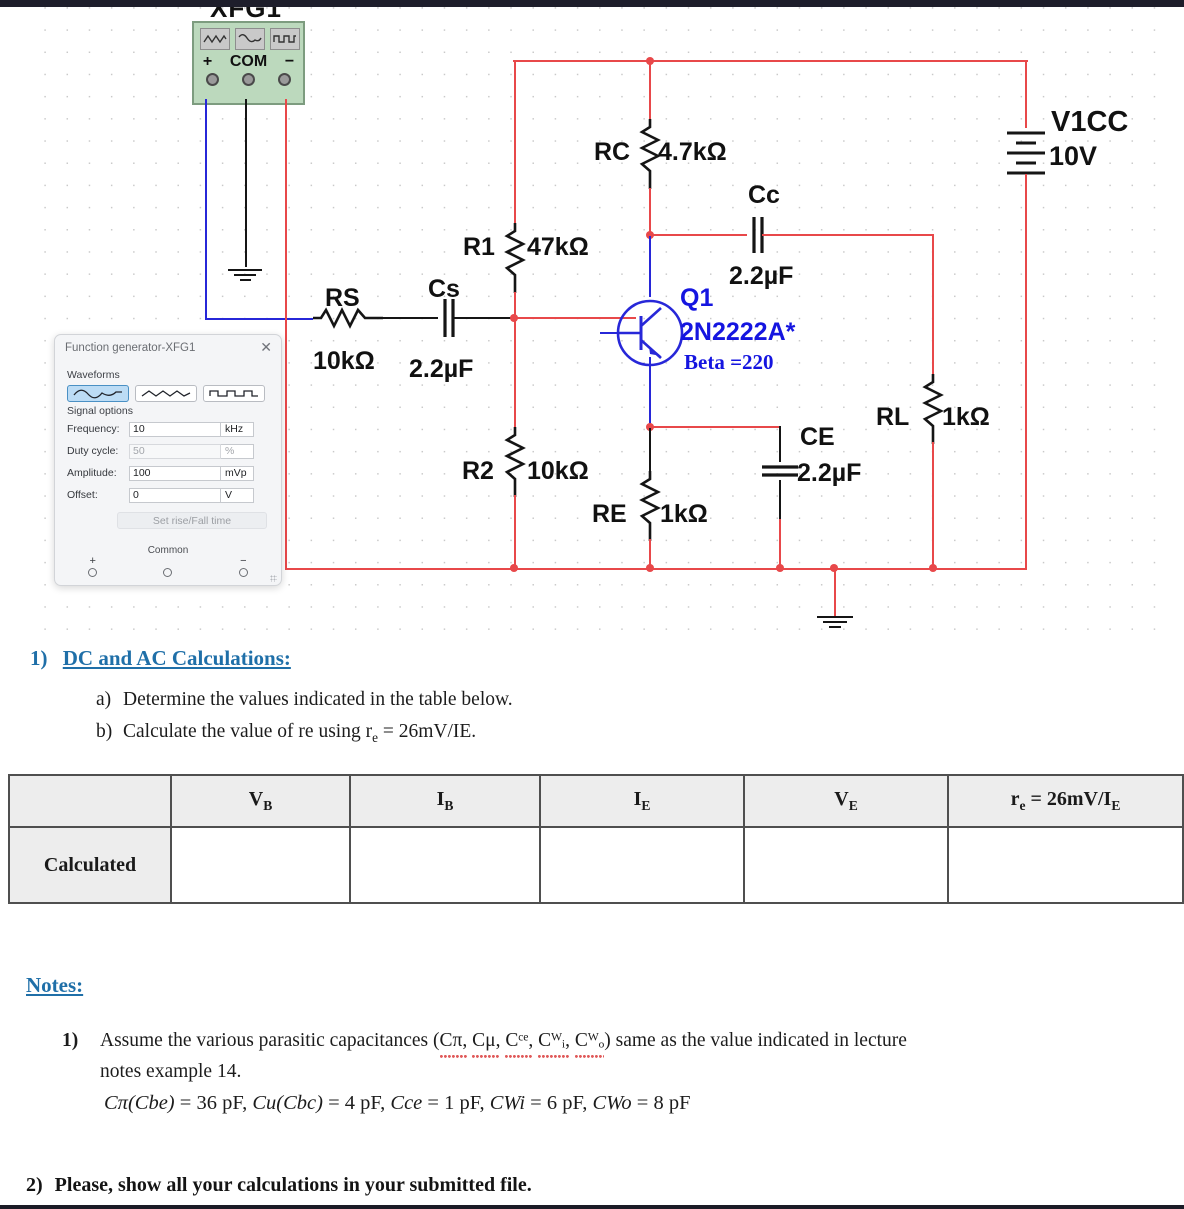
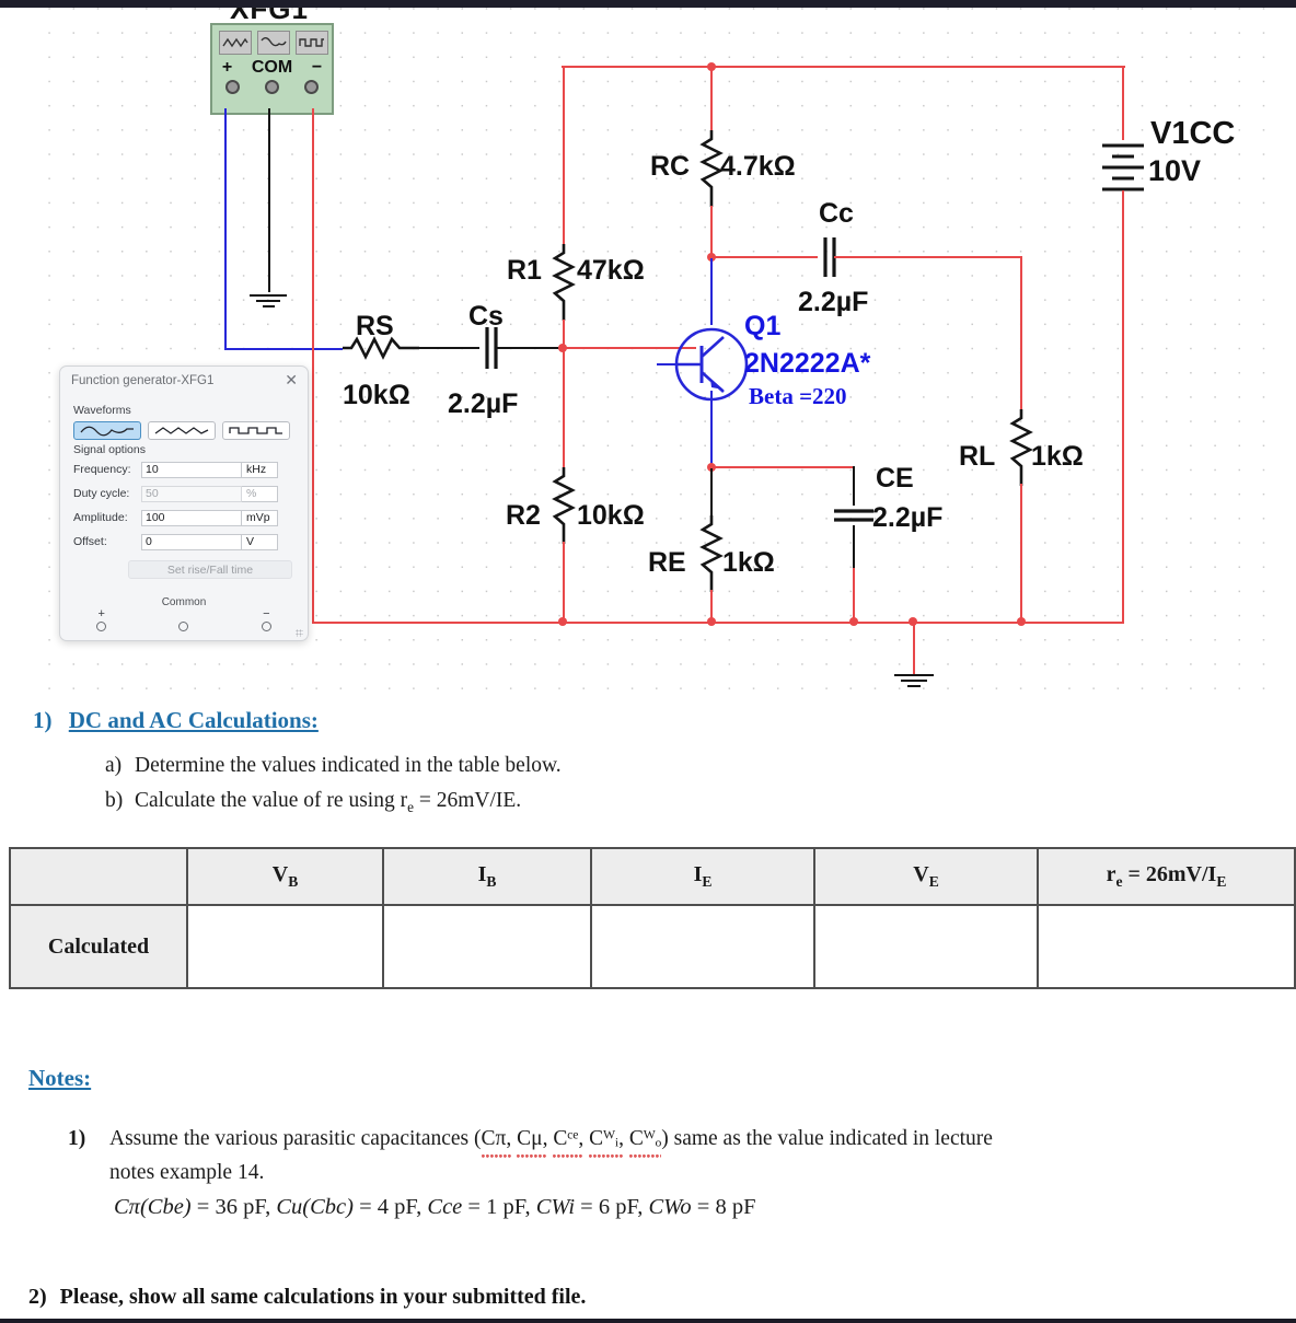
  XFG1
  +
  COM
  −
  RS
  10kΩ
  Cs
  2.2µF
  R1
  47kΩ
  R2
  10kΩ
  RC
  4.7kΩ
  Cc
  2.2µF
  Q1
  2N2222A*
  Beta =220
  RE
  1kΩ
  CE
  2.2µF
  RL
  1kΩ
  V1CC
  10V
  Function generator-XFG1
  ✕
  Waveforms
  Signal options
  Frequency:
  10
  kHz
  Duty cycle:
  50
  %
  Amplitude:
  100
  mVp
  Offset:
  0
  V
  Set rise/Fall time
  Common
  +
  −
  1) DC and AC Calculations:
  a) Determine the values indicated in the table below.
  b) Calculate the value of re using re = 26mV/IE.
  	VB	IB	IE	VE	re = 26mV/IE
  Calculated
  Notes:
  1)
  Assume the various parasitic capacitances (Cπ, Cμ, Cᶜᵉ, Cᵂᵢ, Cᵂₒ) same as the value indicated in lecture
  notes example 14.
  Cπ(Cbe) = 36 pF, Cu(Cbc) = 4 pF, Cce = 1 pF, CWi = 6 pF, CWo = 8 pF
- 2) Please, show all your calculations in your submitted file.
+ 2) Please, show all same calculations in your submitted file.
